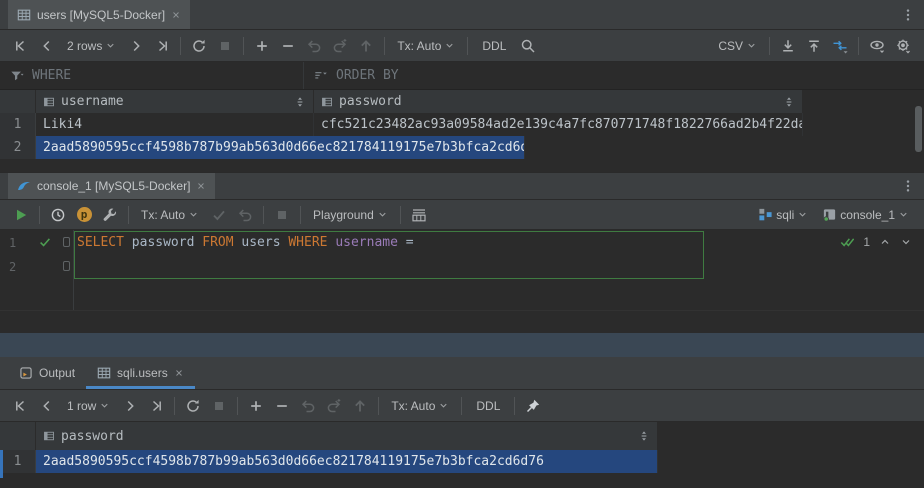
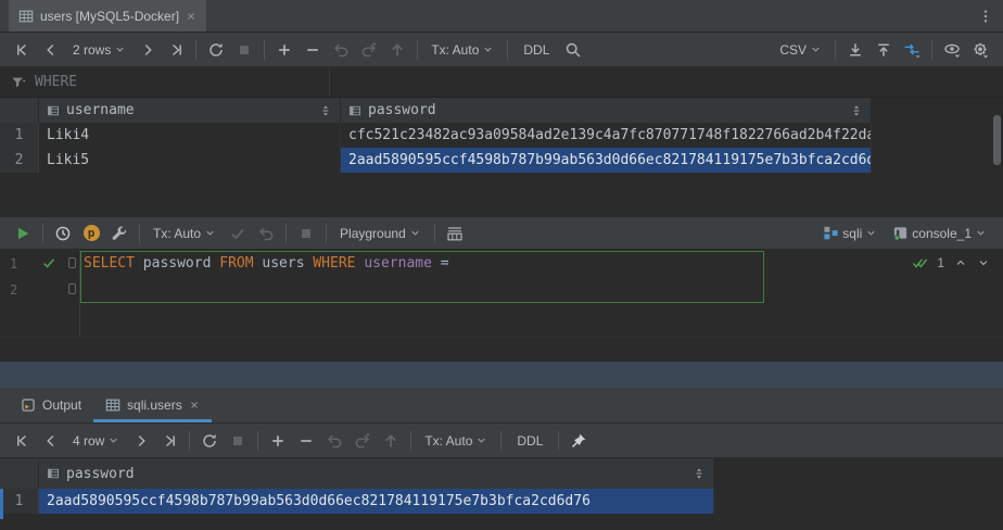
  users [MySQL5-Docker]
  2 rows
  Tx: Auto
  DDL
  CSV
  WHERE
- ORDER BY
  username
  password
  1
  Liki4
  cfc521c23482ac93a09584ad2e139c4a7fc870771748f1822766ad2b4f22d
  2
+ Liki5
  2aad5890595ccf4598b787b99ab563d0d66ec821784119175e7b3bfca2cd6
- console_1 [MySQL5-Docker]
  p
  Tx: Auto
  Playground
  sqli
  console_1
  1
  2
  SELECT password FROM users WHERE username =
  1
  Output
  sqli.users
- 1 row
+ 4 row
  Tx: Auto
  DDL
  password
  1
  2aad5890595ccf4598b787b99ab563d0d66ec821784119175e7b3bfca2cd6d76
